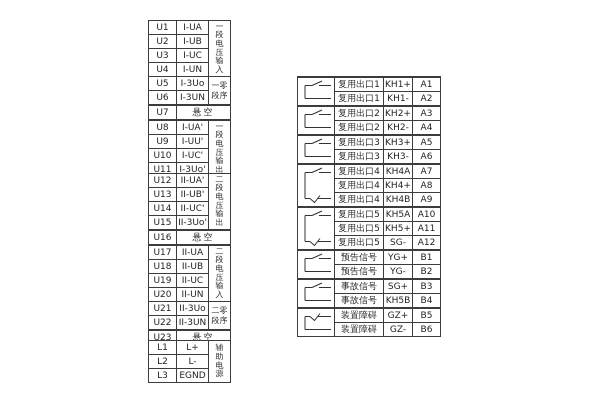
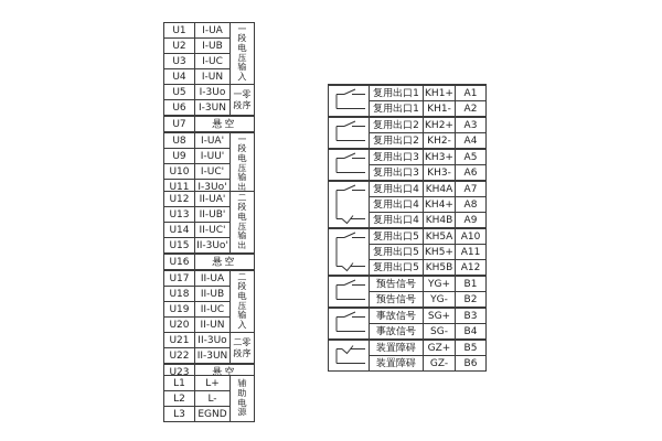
  U1	I-UA	一段电压输入
  U2	I-UB
  U3	I-UC
  U4	I-UN
  U5	I-3Uo	一零段序
  U6	I-3UN
  U7	悬空
  U8	I-UA'	一段电压输出
  U9	I-UU'
  U10	I-UC'
  U11	I-3Uo'
  U12	II-UA'	二段电压输出
  U13	II-UB'
  U14	II-UC'
  U15	II-3Uo'
  U16	悬空
  U17	II-UA	二段电压输入
  U18	II-UB
  U19	II-UC
  U20	II-UN
  U21	II-3Uo	二零段序
  U22	II-3UN
  U23	悬空
  L1	L+	辅助电源
  L2	L-
  L3	EGND
  	复用出口1	KH1+	A1
  复用出口1	KH1-	A2
  	复用出口2	KH2+	A3
  复用出口2	KH2-	A4
  	复用出口3	KH3+	A5
  复用出口3	KH3-	A6
  	复用出口4	KH4A	A7
  复用出口4	KH4+	A8
  复用出口4	KH4B	A9
  	复用出口5	KH5A	A10
  复用出口5	KH5+	A11
- 复用出口5	SG-	A12
+ 复用出口5	KH5B	A12
  	预告信号	YG+	B1
  预告信号	YG-	B2
  	事故信号	SG+	B3
- 事故信号	KH5B	B4
+ 事故信号	SG-	B4
  	装置障碍	GZ+	B5
  装置障碍	GZ-	B6
